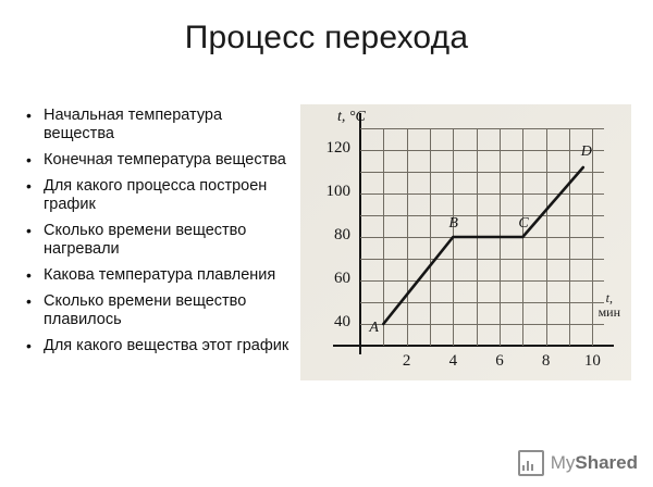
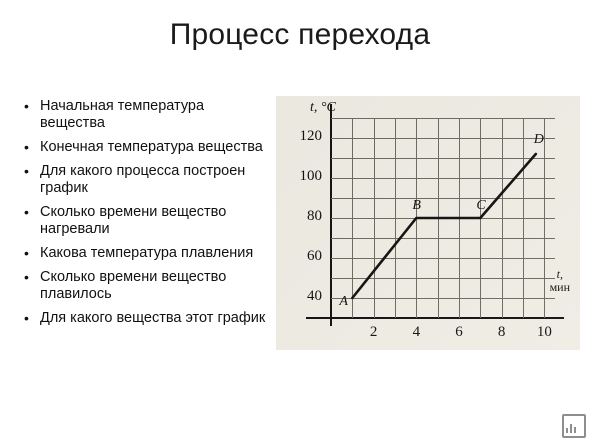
  Процесс перехода
  •
  Начальная температура вещества
  •
  Конечная температура вещества
  •
  Для какого процесса построен график
  •
  Сколько времени вещество нагревали
  •
  Какова температура плавления
  •
  Сколько времени вещество плавилось
  •
  Для какого вещества этот график
- MyShared
